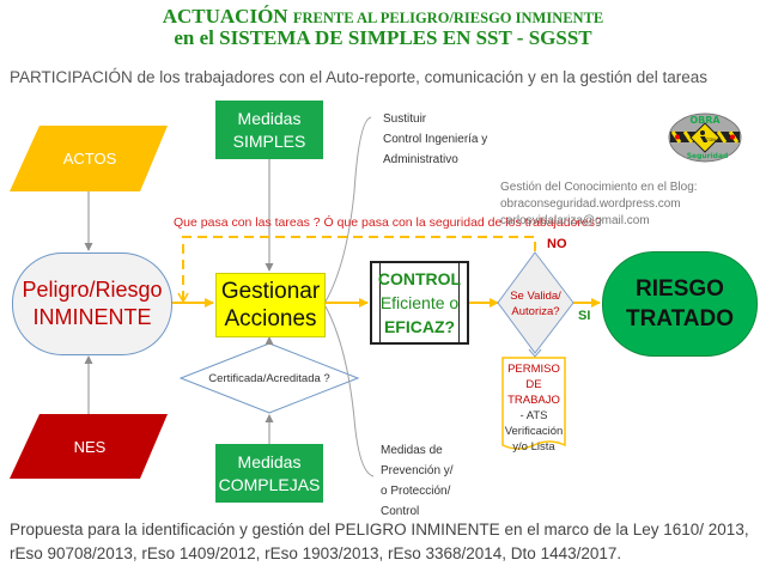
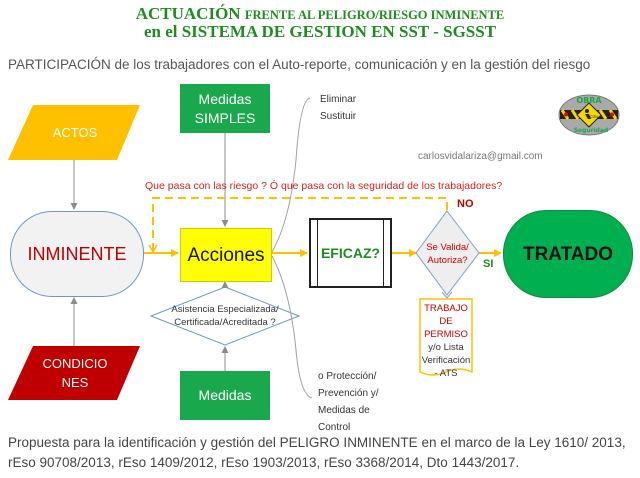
  ACTUACIÓN FRENTE AL PELIGRO/RIESGO INMINENTE
- en el SISTEMA DE SIMPLES EN SST - SGSST
+ en el SISTEMA DE GESTION EN SST - SGSST
- PARTICIPACIÓN de los trabajadores con el Auto-reporte, comunicación y en la gestión del tareas
+ PARTICIPACIÓN de los trabajadores con el Auto-reporte, comunicación y en la gestión del riesgo
  ACTOS
+ CONDICIO
  NES
- Peligro/Riesgo
  INMINENTE
  Medidas
  SIMPLES
  Medidas
- COMPLEJAS
- Gestionar
  Acciones
+ Asistencia Especializada/
  Certificada/Acreditada ?
- CONTROL
- Eficiente o
  EFICAZ?
  Se Valida/
  Autoriza?
- RIESGO
  TRATADO
  NO
  SI
- Que pasa con las tareas ? Ó que pasa con la seguridad de los trabajadores?
+ Que pasa con las riesgo ? Ó que pasa con la seguridad de los trabajadores?
+ Eliminar
  Sustituir
- Control Ingeniería y
- Administrativo
- Medidas de
+ o Protección/
  Prevención y/
- o Protección/
+ Medidas de
  Control
- PERMISO
+ TRABAJO
  DE
- TRABAJO
+ PERMISO
- - ATS
+ y/o Lista
  Verificación
- y/o Lista
+ - ATS
  OBRA
- Gestión del Conocimiento en el Blog:
- obraconseguridad.wordpress.com
  carlosvidalariza@gmail.com
  Propuesta para la identificación y gestión del PELIGRO INMINENTE en el marco de la Ley 1610/ 2013, rEso 90708/2013, rEso 1409/2012, rEso 1903/2013, rEso 3368/2014, Dto 1443/2017.
